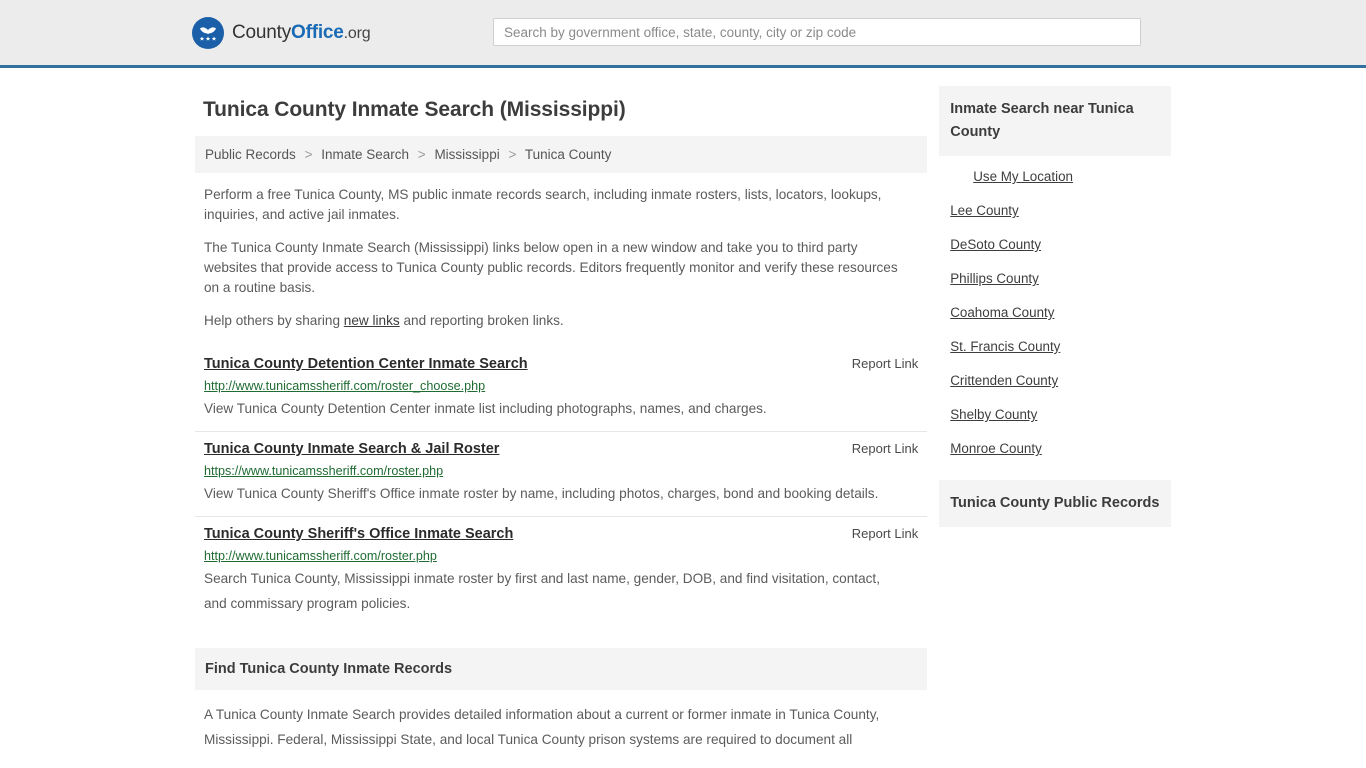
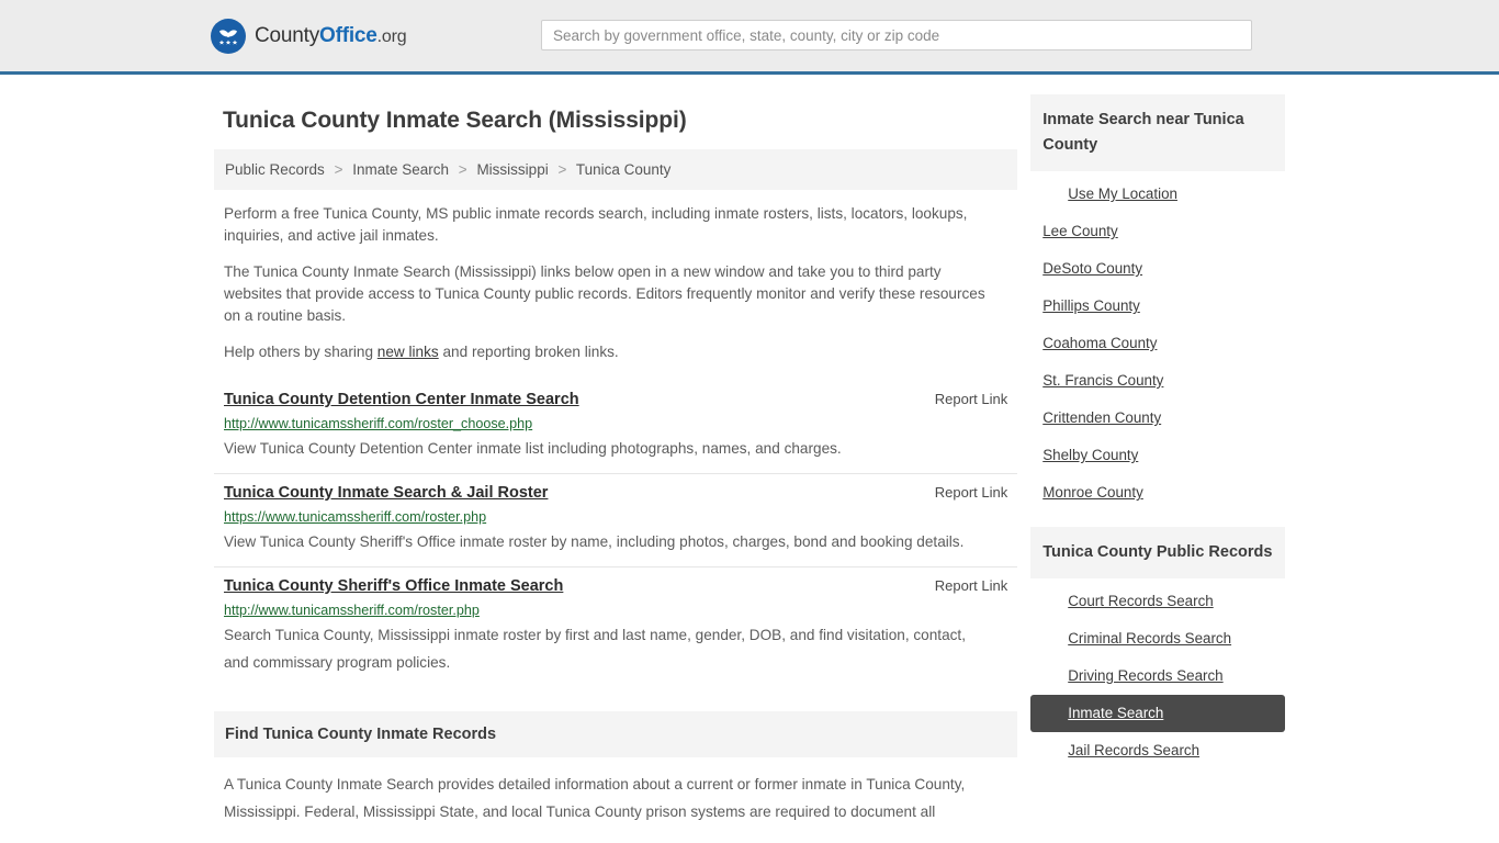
  CountyOffice.org
  Search by government office, state, county, city or zip code
  Tunica County Inmate Search (Mississippi)
  Public Records > Inmate Search > Mississippi > Tunica County
  Perform a free Tunica County, MS public inmate records search, including inmate rosters, lists, locators, lookups, inquiries, and active jail inmates.
  The Tunica County Inmate Search (Mississippi) links below open in a new window and take you to third party websites that provide access to Tunica County public records. Editors frequently monitor and verify these resources on a routine basis.
  Help others by sharing new links and reporting broken links.
  Tunica County Detention Center Inmate Search
  Report Link
  http://www.tunicamssheriff.com/roster_choose.php
  View Tunica County Detention Center inmate list including photographs, names, and charges.
  Tunica County Inmate Search & Jail Roster
  Report Link
  https://www.tunicamssheriff.com/roster.php
  View Tunica County Sheriff's Office inmate roster by name, including photos, charges, bond and booking details.
  Tunica County Sheriff's Office Inmate Search
  Report Link
  http://www.tunicamssheriff.com/roster.php
  Search Tunica County, Mississippi inmate roster by first and last name, gender, DOB, and find visitation, contact, and commissary program policies.
  Find Tunica County Inmate Records
  A Tunica County Inmate Search provides detailed information about a current or former inmate in Tunica County, Mississippi. Federal, Mississippi State, and local Tunica County prison systems are required to document all
  Inmate Search near Tunica County
  Use My Location
  Lee County
  DeSoto County
  Phillips County
  Coahoma County
  St. Francis County
  Crittenden County
  Shelby County
  Monroe County
  Tunica County Public Records
+ Court Records Search
+ Criminal Records Search
+ Driving Records Search
+ Inmate Search
+ Jail Records Search
